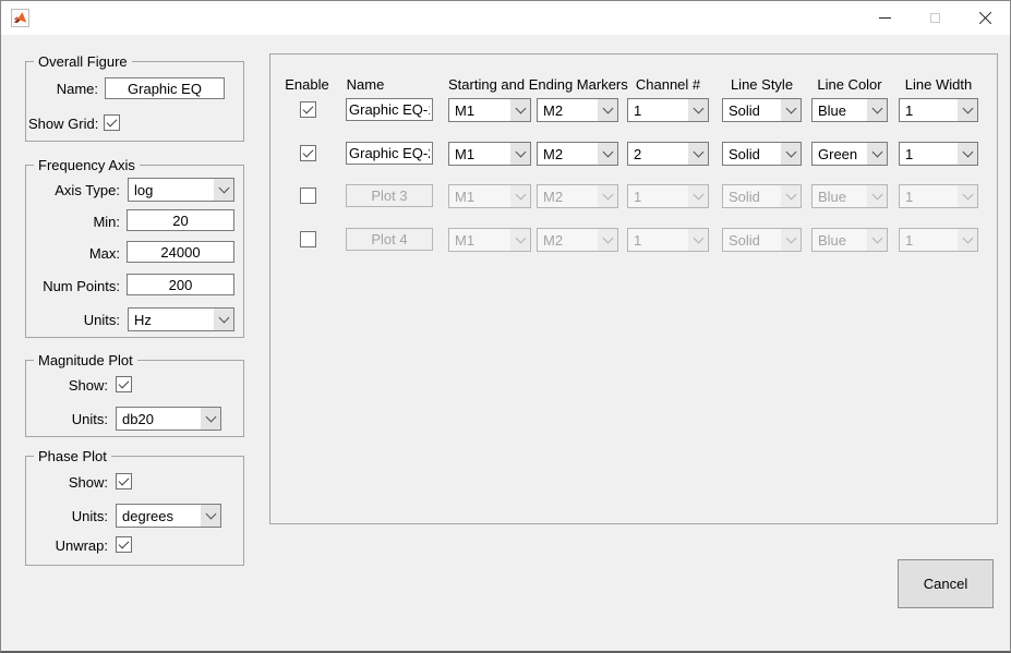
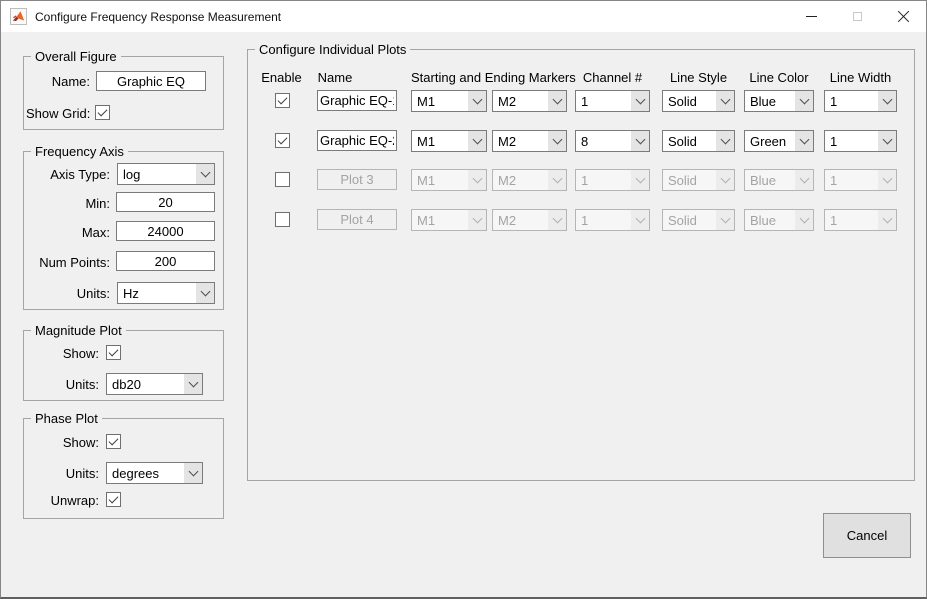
+ Configure Frequency Response Measurement
  Overall Figure
  Name:
  Graphic EQ
  Show Grid:
  Frequency Axis
  Axis Type:
  log
  Min:
  20
  Max:
  24000
  Num Points:
  200
  Units:
  Hz
  Magnitude Plot
  Show:
  Units:
  db20
  Phase Plot
  Show:
  Units:
  degrees
  Unwrap:
+ Configure Individual Plots
  Enable
  Name
  Starting and Ending Markers
  Channel #
  Line Style
  Line Color
  Line Width
  Graphic EQ-
  M1
  M2
  1
  Solid
  Blue
  1
  Graphic EQ-
  M1
  M2
- 2
+ 8
  Solid
  Green
  1
  Plot 3
  M1
  M2
  1
  Solid
  Blue
  1
  Plot 4
  M1
  M2
  1
  Solid
  Blue
  1
  Cancel
